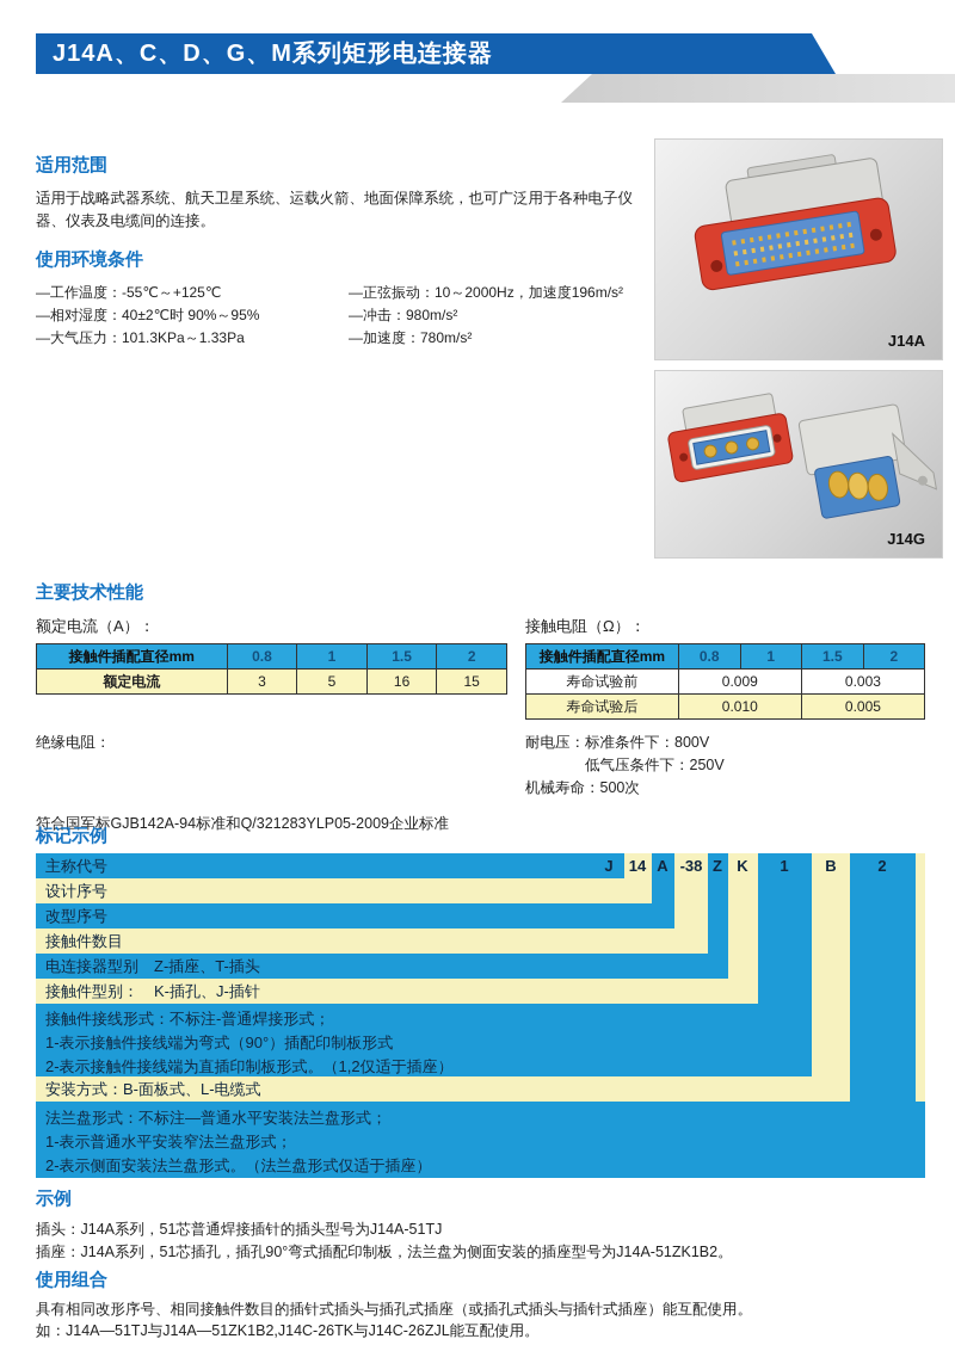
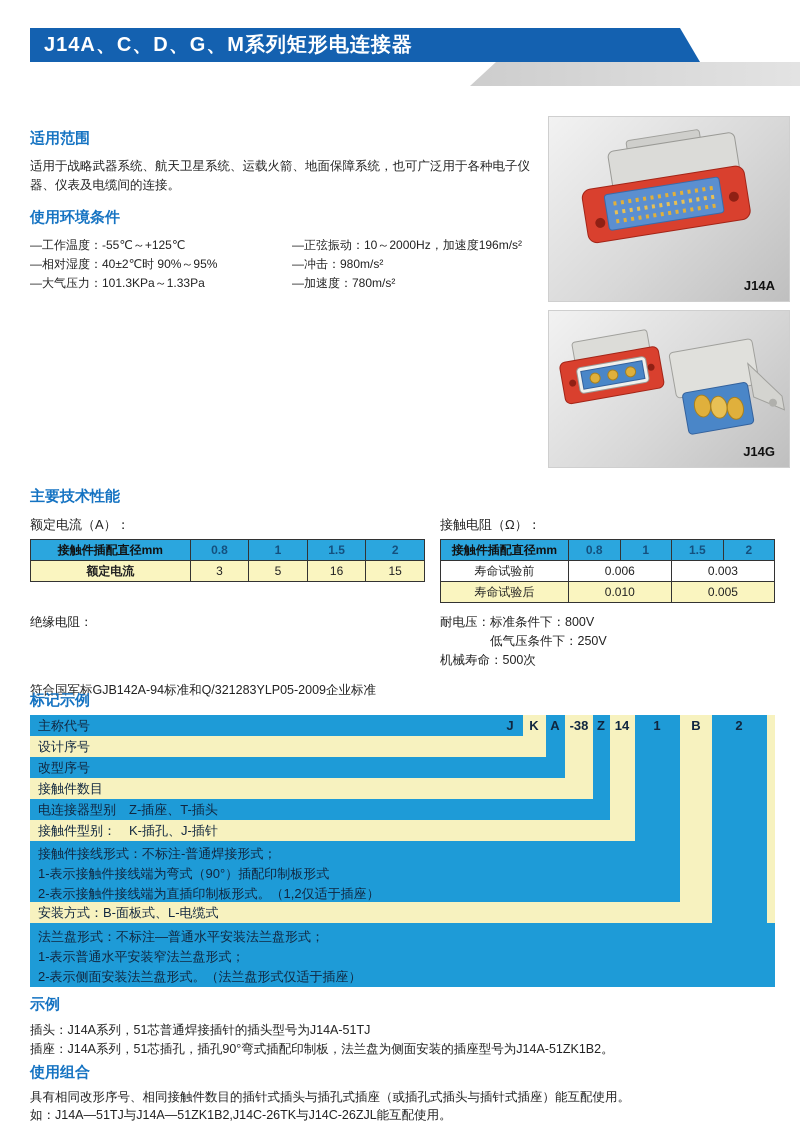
  J14A、C、D、G、M系列矩形电连接器
  适用范围
  适用于战略武器系统、航天卫星系统、运载火箭、地面保障系统，也可广泛用于各种电子仪器、仪表及电缆间的连接。
  使用环境条件
  —工作温度：-55℃～+125℃
  —相对湿度：40±2℃时 90%～95%
  —大气压力：101.3KPa～1.33Pa
  —正弦振动：10～2000Hz，加速度196m/s²
  —冲击：980m/s²
  —加速度：780m/s²
  J14A
  J14G
  主要技术性能
  额定电流（A）：
  接触件插配直径mm	0.8	1	1.5	2
  额定电流	3	5	16	15
  接触电阻（Ω）：
  接触件插配直径mm	0.8	1	1.5	2
- 寿命试验前	0.009	0.003
+ 寿命试验前	0.006	0.003
  寿命试验后	0.010	0.005
  绝缘电阻：
  耐电压：
  标准条件下：800V
  低气压条件下：250V
  机械寿命：500次
  符合国军标GJB142A-94标准和Q/321283YLP05-2009企业标准
  标记示例
  主称代号
  设计序号
  改型序号
  接触件数目
  电连接器型别 Z-插座、T-插头
  接触件型别： K-插孔、J-插针
  接触件接线形式：不标注-普通焊接形式；
  1-表示接触件接线端为弯式（90°）插配印制板形式
  2-表示接触件接线端为直插印制板形式。（1,2仅适于插座）
  安装方式：B-面板式、L-电缆式
  法兰盘形式：不标注—普通水平安装法兰盘形式；
  1-表示普通水平安装窄法兰盘形式；
  2-表示侧面安装法兰盘形式。（法兰盘形式仅适于插座）
  J
- 14
+ K
  A
  -38
  Z
- K
+ 14
  1
  B
  2
  示例
  插头：J14A系列，51芯普通焊接插针的插头型号为J14A-51TJ
  插座：J14A系列，51芯插孔，插孔90°弯式插配印制板，法兰盘为侧面安装的插座型号为J14A-51ZK1B2。
  使用组合
  具有相同改形序号、相同接触件数目的插针式插头与插孔式插座（或插孔式插头与插针式插座）能互配使用。
  如：J14A—51TJ与J14A—51ZK1B2,J14C-26TK与J14C-26ZJL能互配使用。
